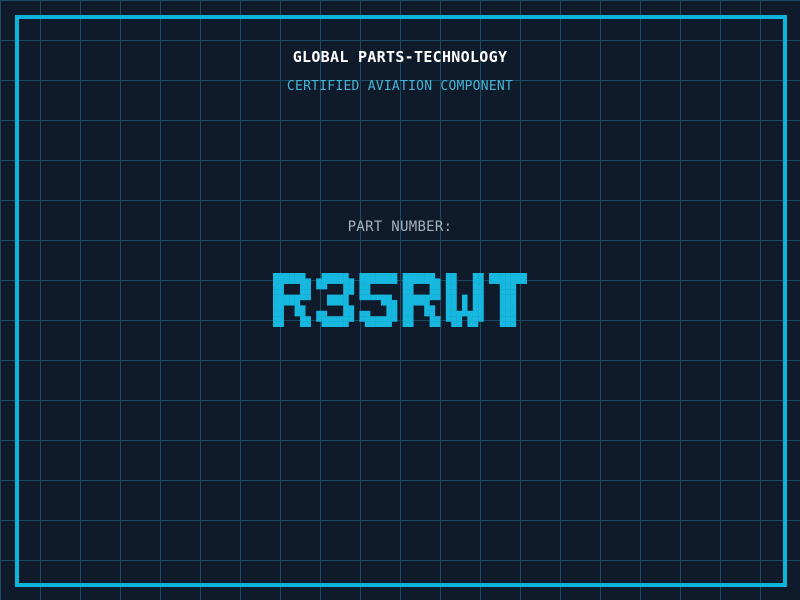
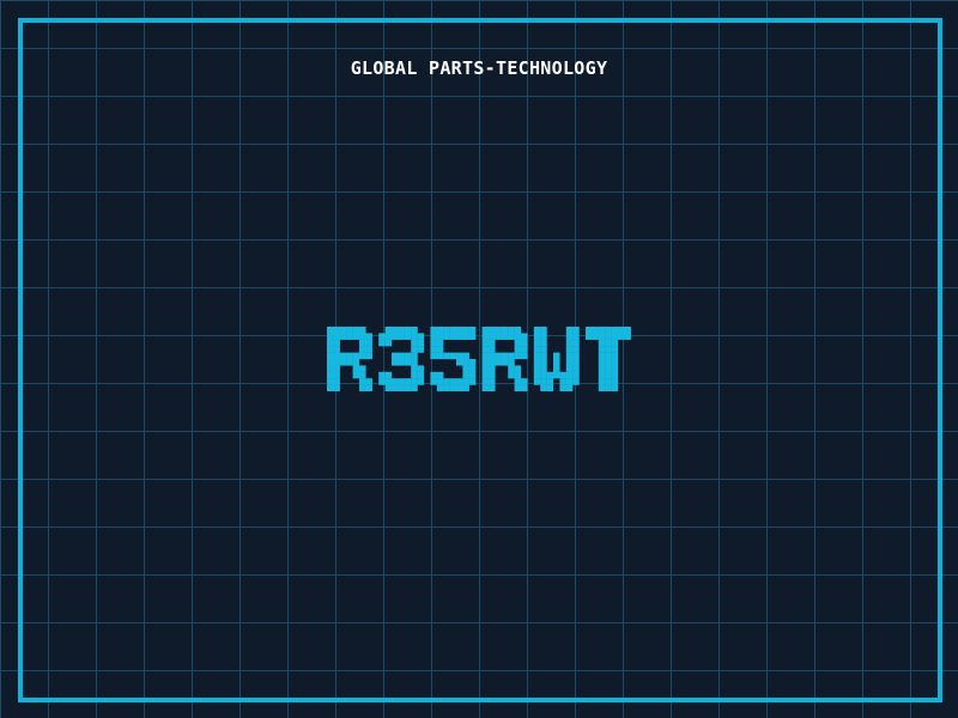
  GLOBAL PARTS-TECHNOLOGY
- CERTIFIED AVIATION COMPONENT
- PART NUMBER:
